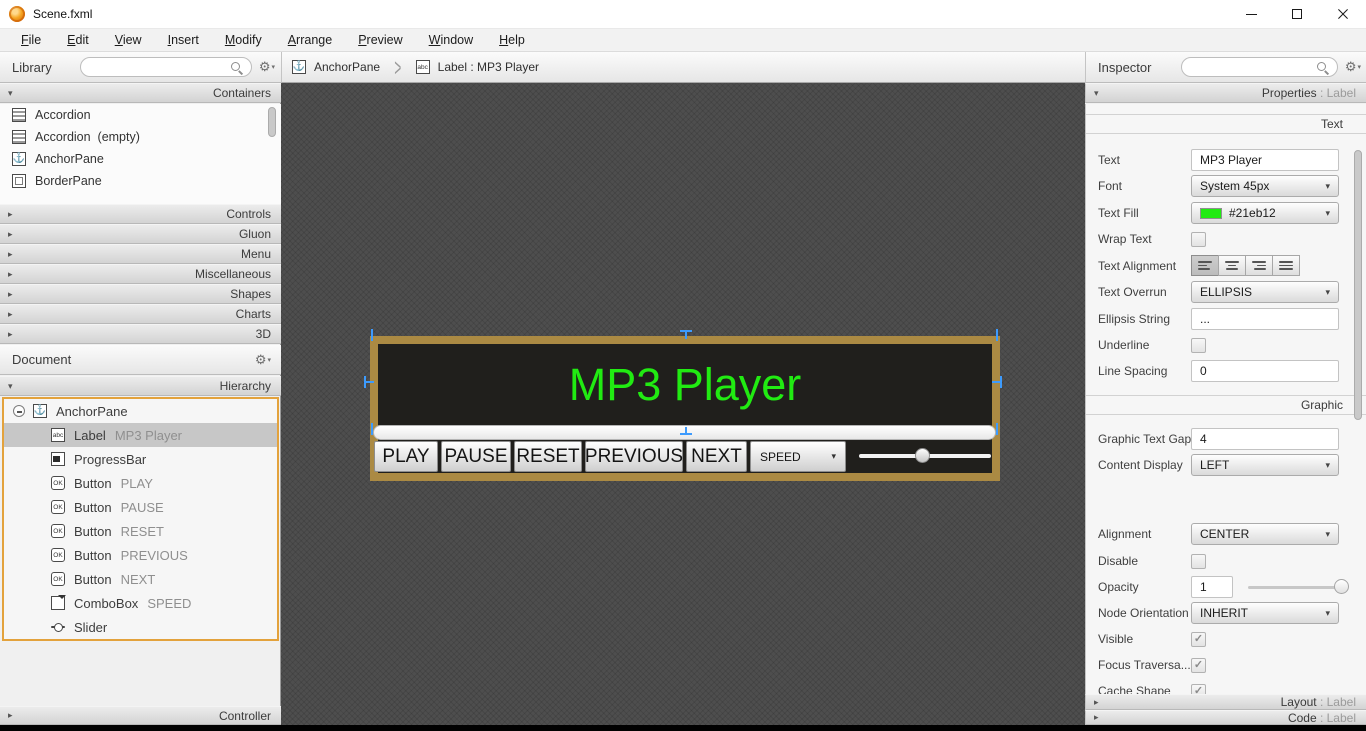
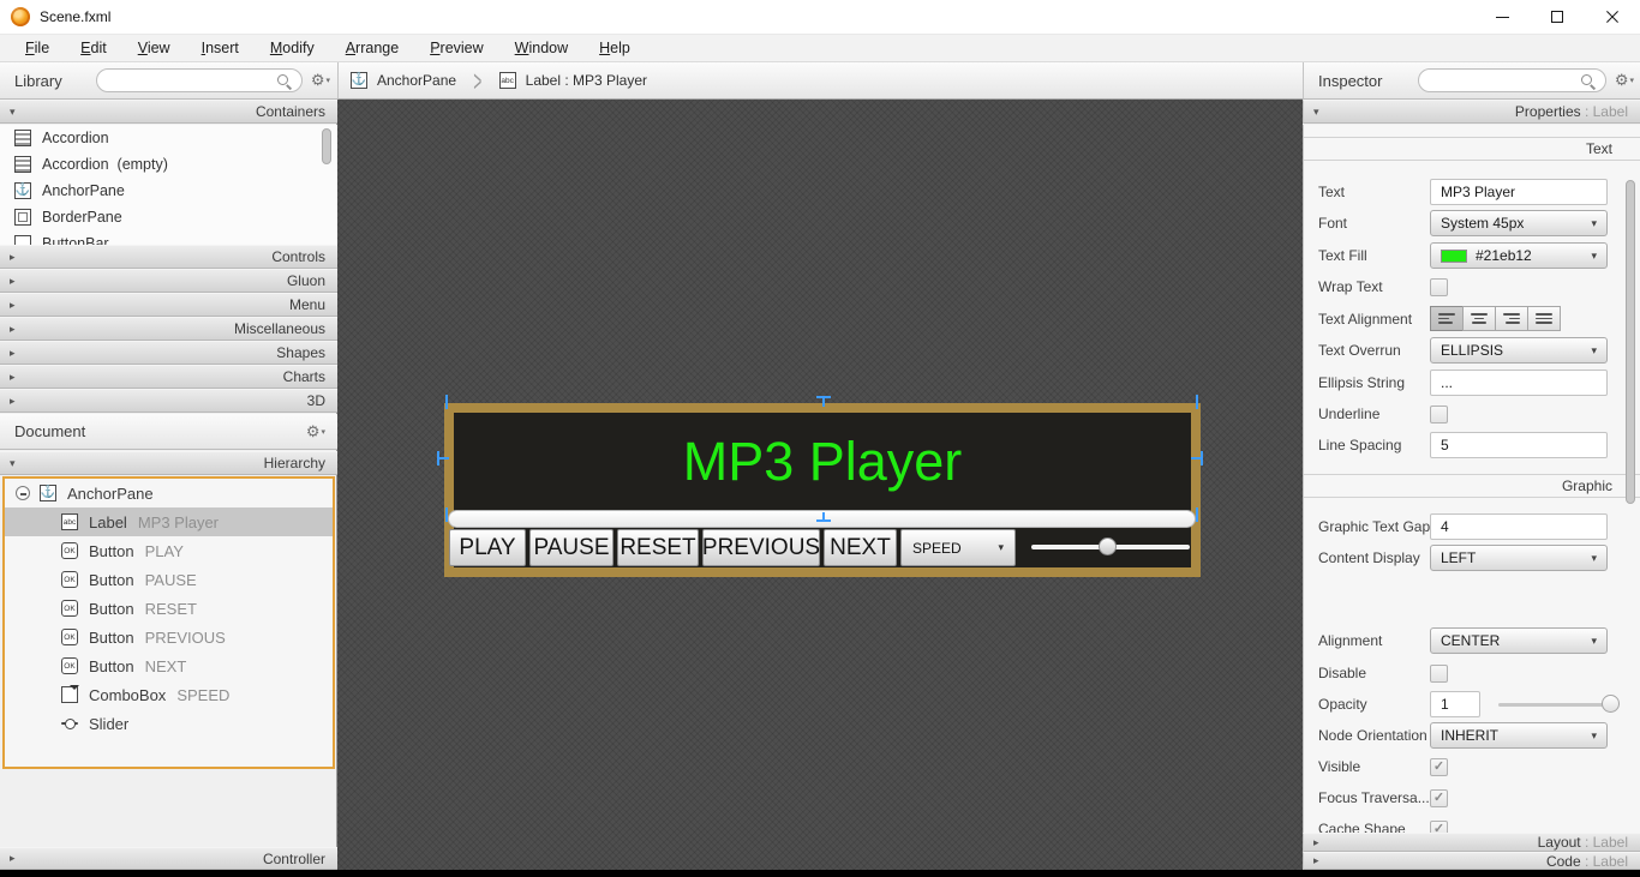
  Scene.fxml
  File
  Edit
  View
  Insert
  Modify
  Arrange
  Preview
  Window
  Help
  Library
  ⚙
  ▾
  Containers
  Accordion
  Accordion (empty)
  ⚓
  AnchorPane
  BorderPane
+ ButtonBar
  ▸
  Controls
  ▸
  Gluon
  ▸
  Menu
  ▸
  Miscellaneous
  ▸
  Shapes
  ▸
  Charts
  ▸
  3D
  Document
  ⚙
  ▾
  Hierarchy
  ⚓
  AnchorPane
  Label
  MP3 Player
- ProgressBar
  Button
  PLAY
  Button
  PAUSE
  Button
  RESET
  Button
  PREVIOUS
  Button
  NEXT
  ComboBox
  SPEED
  Slider
  ▸
  Controller
  ⚓
  AnchorPane
  >
  Label : MP3 Player
  MP3 Player
  PLAY
  PAUSE
  RESET
  PREVIOUS
  NEXT
  SPEED
  ▾
  Inspector
  ⚙
  ▾
  Properties : Label
  Text
  Text
  MP3 Player
  Font
  System 45px
  ▾
  Text Fill
  #21eb12
  ▾
  Wrap Text
  Text Alignment
  Text Overrun
  ELLIPSIS
  ▾
  Ellipsis String
  ...
  Underline
  Line Spacing
- 0
+ 5
  Graphic
  Graphic Text Gap
  4
  Content Display
  LEFT
  ▾
  Alignment
  CENTER
  ▾
  Disable
  Opacity
  1
  Node Orientation
  INHERIT
  ▾
  Visible
  ✓
  Focus Traversa...
  ✓
  Cache Shape
  ✓
  ▸
  Layout : Label
  ▸
  Code : Label
